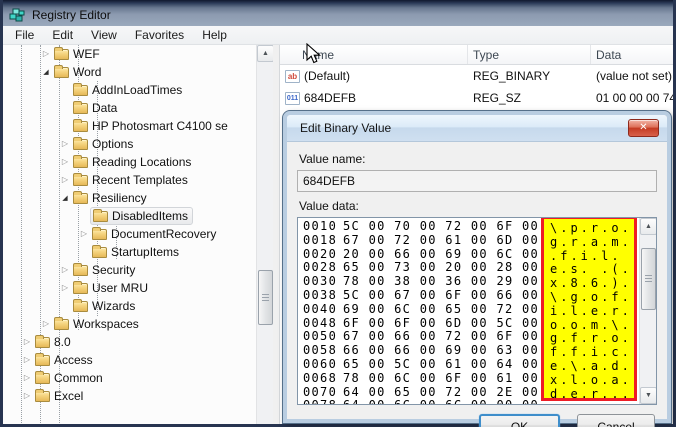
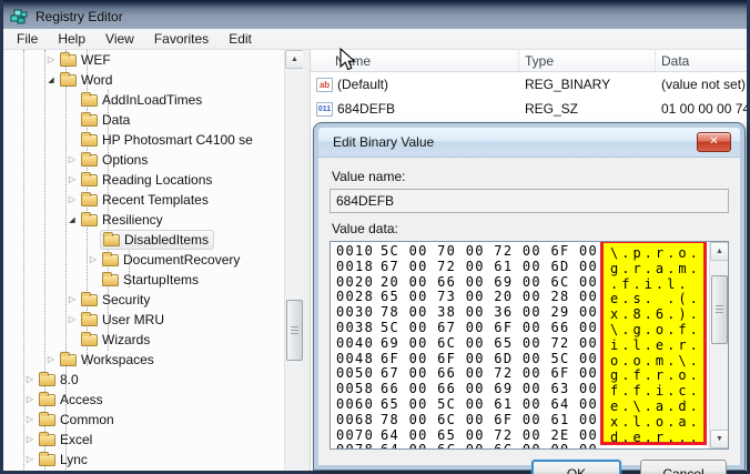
  Registry Editor
  File
- Edit
+ Help
  View
  Favorites
- Help
+ Edit
  WEF
  Word
  AddInLoadTimes
  Data
  HP Photosmart C4100 se
  Options
  Reading Locations
  Recent Templates
  Resiliency
  DisabledItems
  DocumentRecovery
  StartupItems
  Security
  User MRU
  Wizards
  Workspaces
  8.0
  Access
  Common
  Excel
+ Lync
  Nme
  Type
  Data
  (Default)
  REG_BINARY
  (value not set)
  684DEFB
  REG_SZ
  01 00 00 00 74
  Edit Binary Value
  ✕
  Value name:
  684DEFB
  Value data:
  0010 5C 00 70 00 72 00 6F 00
  0018 67 00 72 00 61 00 6D 00
  0020 20 00 66 00 69 00 6C 00
  0028 65 00 73 00 20 00 28 00
  0030 78 00 38 00 36 00 29 00
  0038 5C 00 67 00 6F 00 66 00
  0040 69 00 6C 00 65 00 72 00
  0048 6F 00 6F 00 6D 00 5C 00
  0050 67 00 66 00 72 00 6F 00
  0058 66 00 66 00 69 00 63 00
  0060 65 00 5C 00 61 00 64 00
  0068 78 00 6C 00 6F 00 61 00
  0070 64 00 65 00 72 00 2E 00
  \.p.r.o.
  g.r.a.m.
  .f.i.l.
  e.s. .(.
  x.8.6.).
  \.g.o.f.
  i.l.e.r.
  o.o.m.\.
  g.f.r.o.
  f.f.i.c.
  e.\.a.d.
  x.l.o.a.
  d.e.r...
